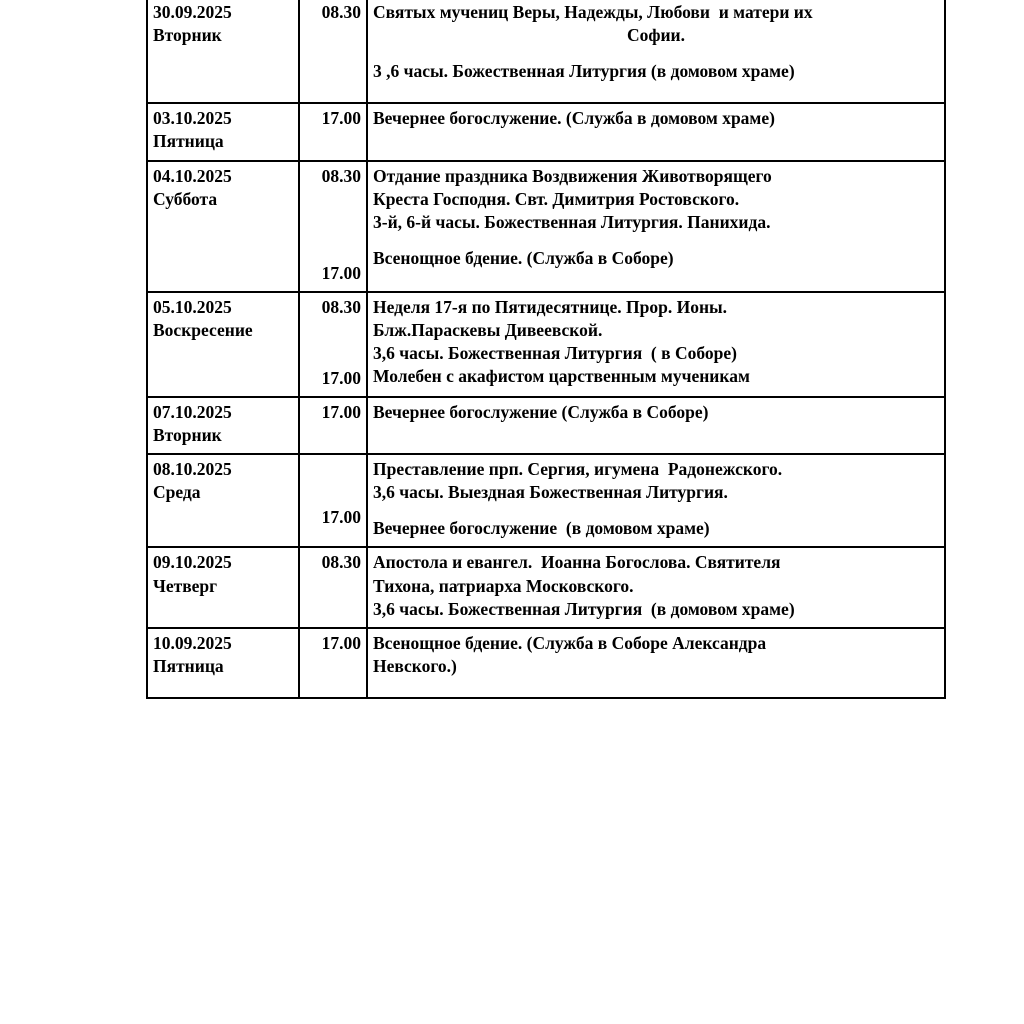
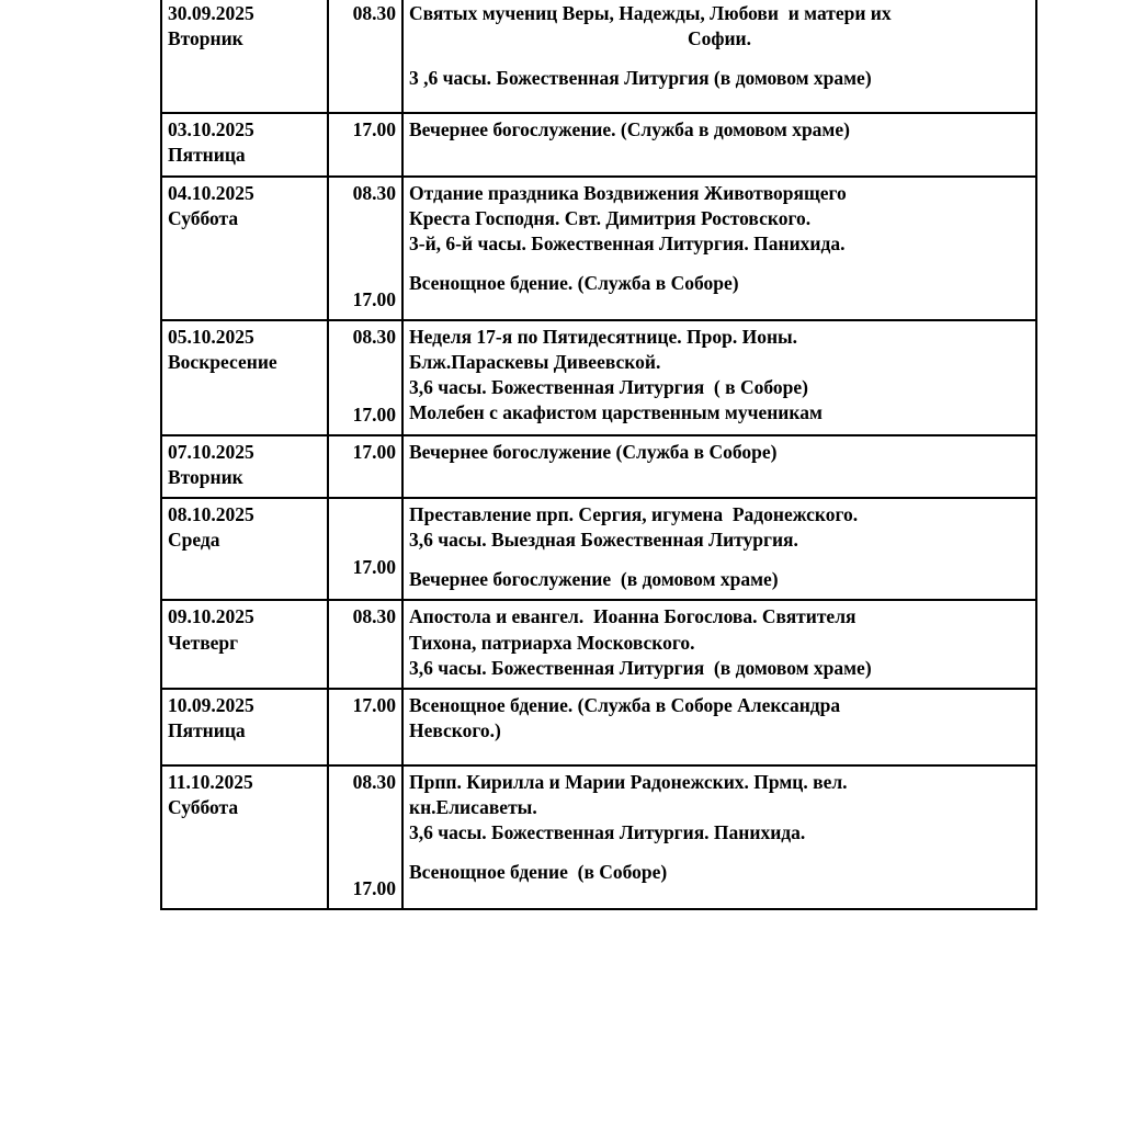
  30.09.2025 Вторник	08.30	Святых мучениц Веры, Надежды, Любови и матери их Софии. 3 ,6 часы. Божественная Литургия (в домовом храме)
  03.10.2025 Пятница	17.00	Вечернее богослужение. (Служба в домовом храме)
  04.10.2025 Суббота	08.30 17.00	Отдание праздника Воздвижения Животворящего Креста Господня. Свт. Димитрия Ростовского. 3-й, 6-й часы. Божественная Литургия. Панихида. Всенощное бдение. (Служба в Соборе)
  05.10.2025 Воскресение	08.30 17.00	Неделя 17-я по Пятидесятнице. Прор. Ионы. Блж.Параскевы Дивеевской. 3,6 часы. Божественная Литургия ( в Соборе) Молебен с акафистом царственным мученикам
  07.10.2025 Вторник	17.00	Вечернее богослужение (Служба в Соборе)
  08.10.2025 Среда	17.00	Преставление прп. Сергия, игумена Радонежского. 3,6 часы. Выездная Божественная Литургия. Вечернее богослужение (в домовом храме)
  09.10.2025 Четверг	08.30	Апостола и евангел. Иоанна Богослова. Святителя Тихона, патриарха Московского. 3,6 часы. Божественная Литургия (в домовом храме)
  10.09.2025 Пятница	17.00	Всенощное бдение. (Служба в Соборе Александра Невского.)
+ 11.10.2025 Суббота	08.30 17.00	Прпп. Кирилла и Марии Радонежских. Прмц. вел. кн.Елисаветы. 3,6 часы. Божественная Литургия. Панихида. Всенощное бдение (в Соборе)
